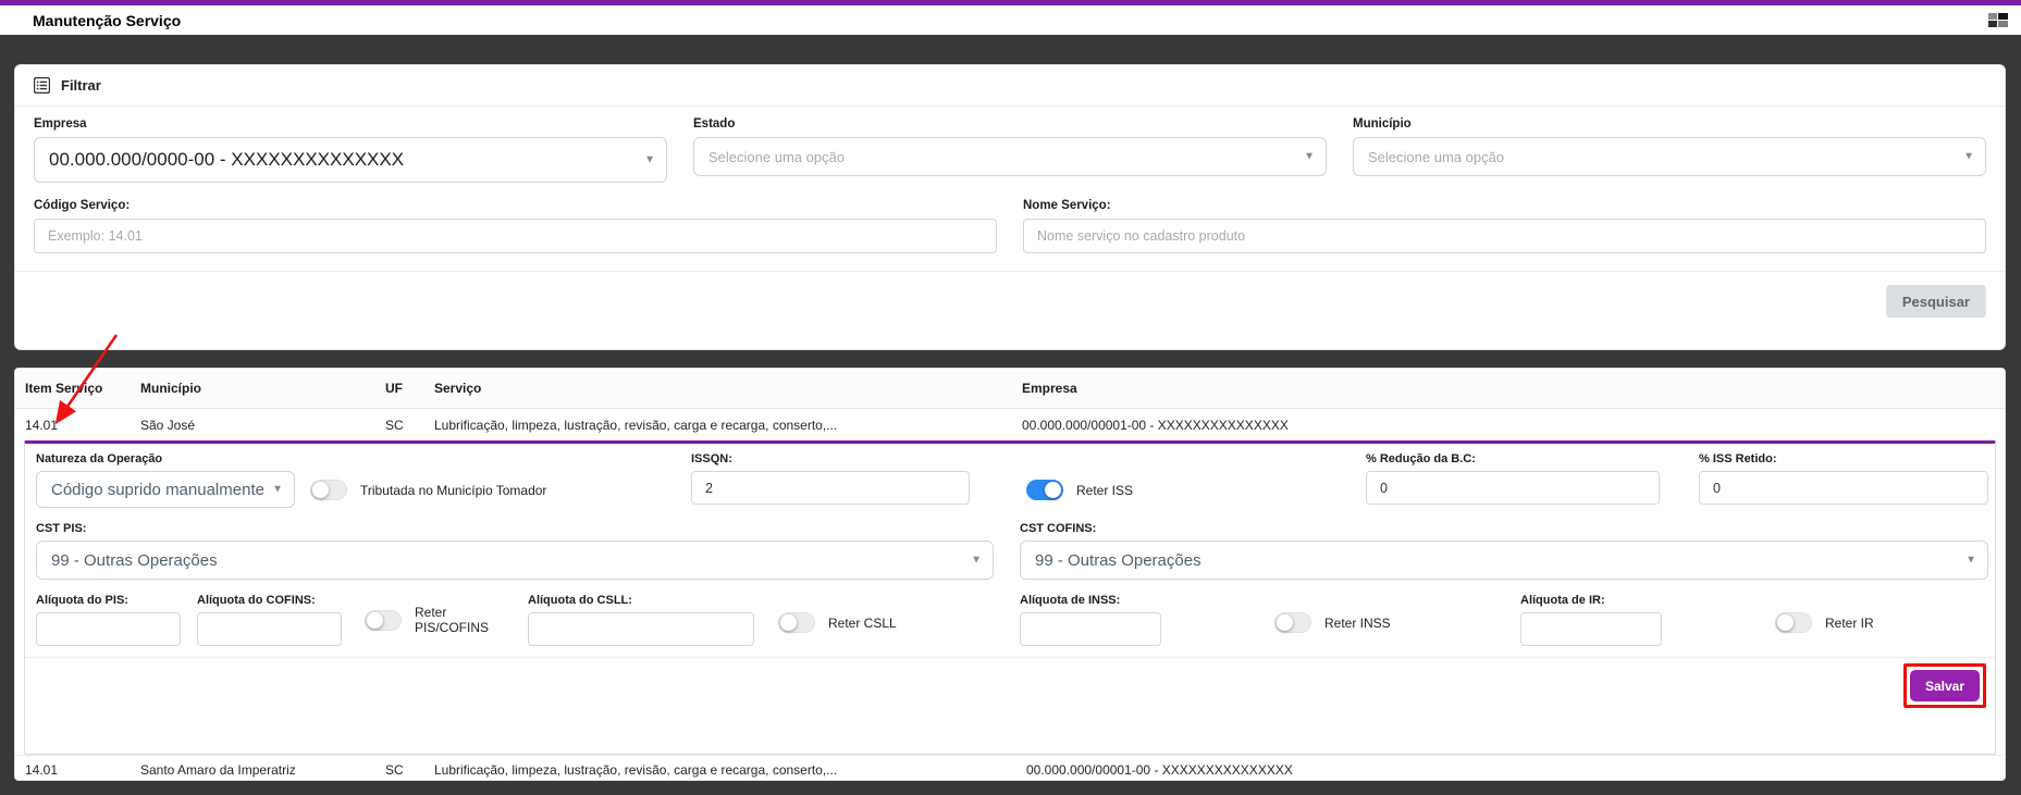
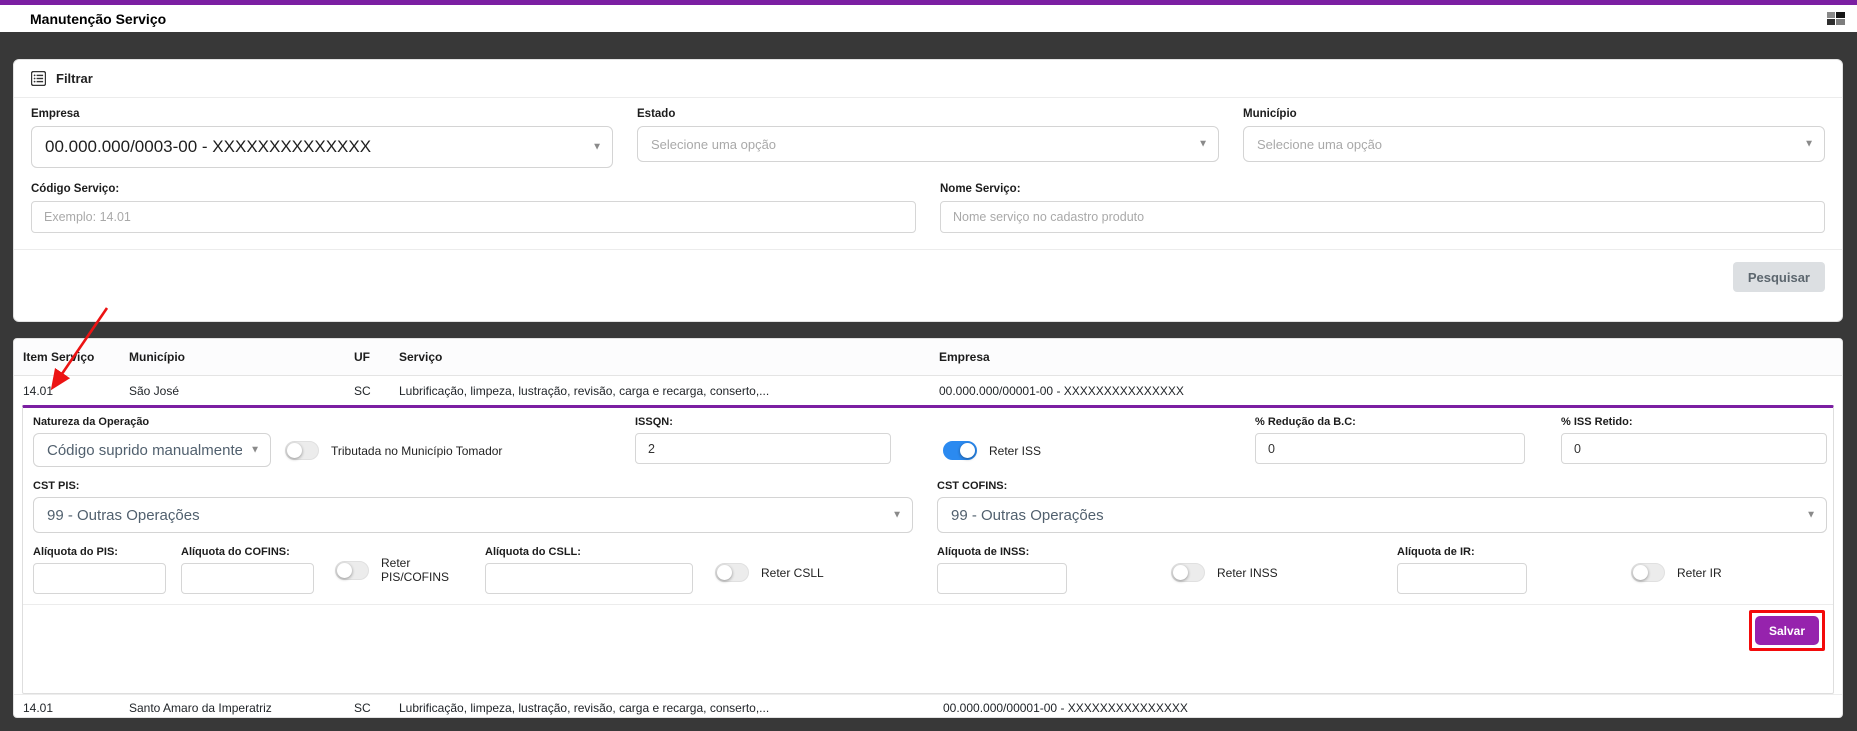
  Manutenção Serviço
  Filtrar
  Empresa
- 00.000.000/0000-00 - XXXXXXXXXXXXXX
+ 00.000.000/0003-00 - XXXXXXXXXXXXXX
  ▼
  Estado
  Selecione uma opção
  ▼
  Município
  Selecione uma opção
  ▼
  Código Serviço:
  Exemplo: 14.01
  Nome Serviço:
  Nome serviço no cadastro produto
  Pesquisar
  Item Seriço
  Município
  UF
  Serviço
  Empresa
  14.01
  São José
  SC
  Lubrificação, limpeza, lustração, revisão, carga e recarga, conserto,...
  00.000.000/00001-00 - XXXXXXXXXXXXXXX
  Natureza da Operação
  Código suprido manualmente
  ▼
  Tributada no Município Tomador
  ISSQN:
  2
  Reter ISS
  % Redução da B.C:
  0
  % ISS Retido:
  0
  CST PIS:
  99 - Outras Operações
  ▼
  CST COFINS:
  99 - Outras Operações
  ▼
  Alíquota do PIS:
  Alíquota do COFINS:
  Reter PIS/COFINS
  Alíquota do CSLL:
  Reter CSLL
  Alíquota de INSS:
  Reter INSS
  Alíquota de IR:
  Reter IR
  Salvar
  14.01
  Santo Amaro da Imperatriz
  SC
  Lubrificação, limpeza, lustração, revisão, carga e recarga, conserto,...
  00.000.000/00001-00 - XXXXXXXXXXXXXXX
